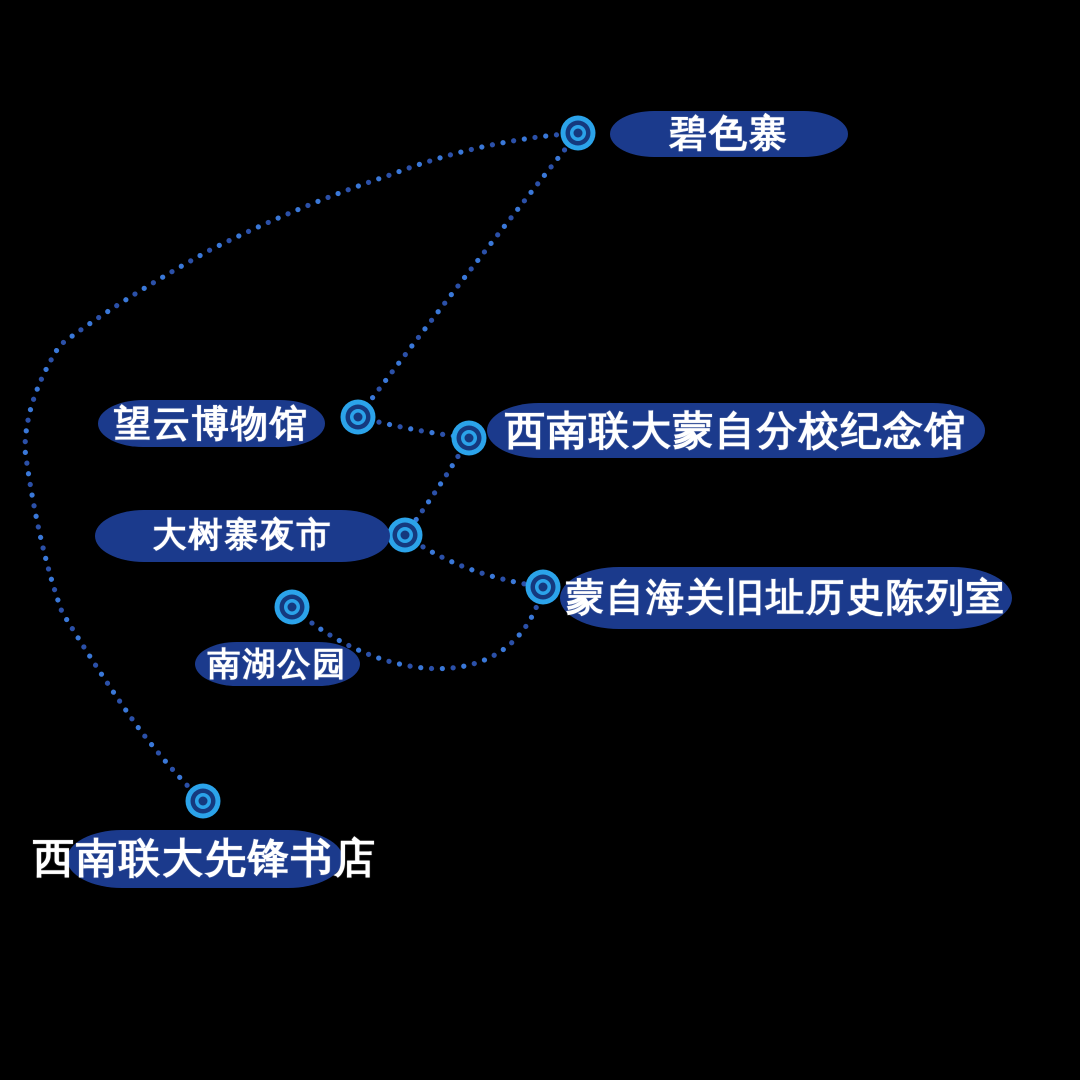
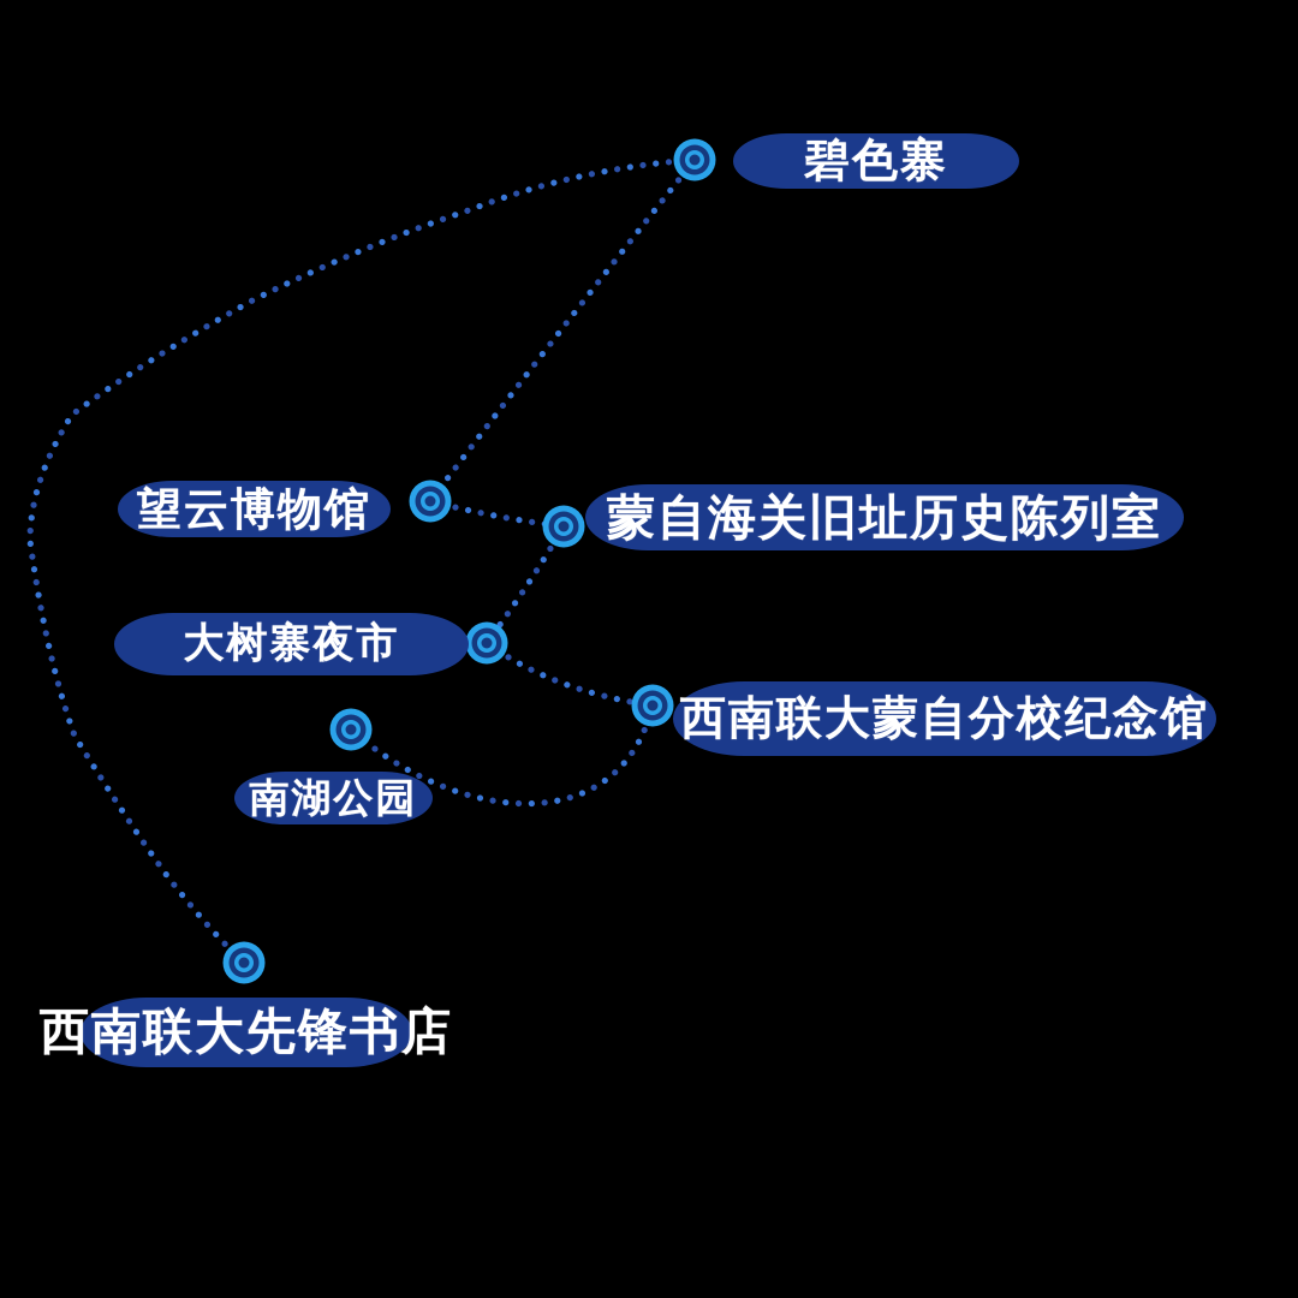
  碧色寨
  望云博物馆
- 西南联大蒙自分校纪念馆
+ 蒙自海关旧址历史陈列室
  大树寨夜市
- 蒙自海关旧址历史陈列室
+ 西南联大蒙自分校纪念馆
  南湖公园
  西南联大先锋书店
